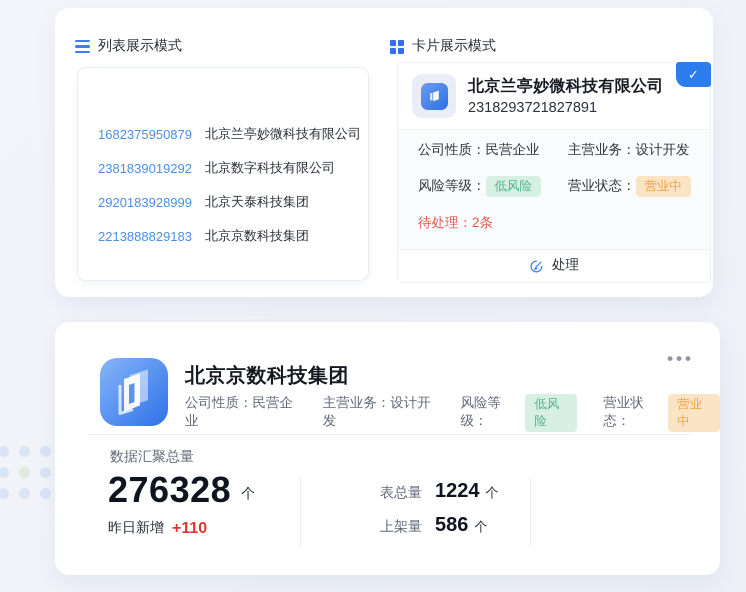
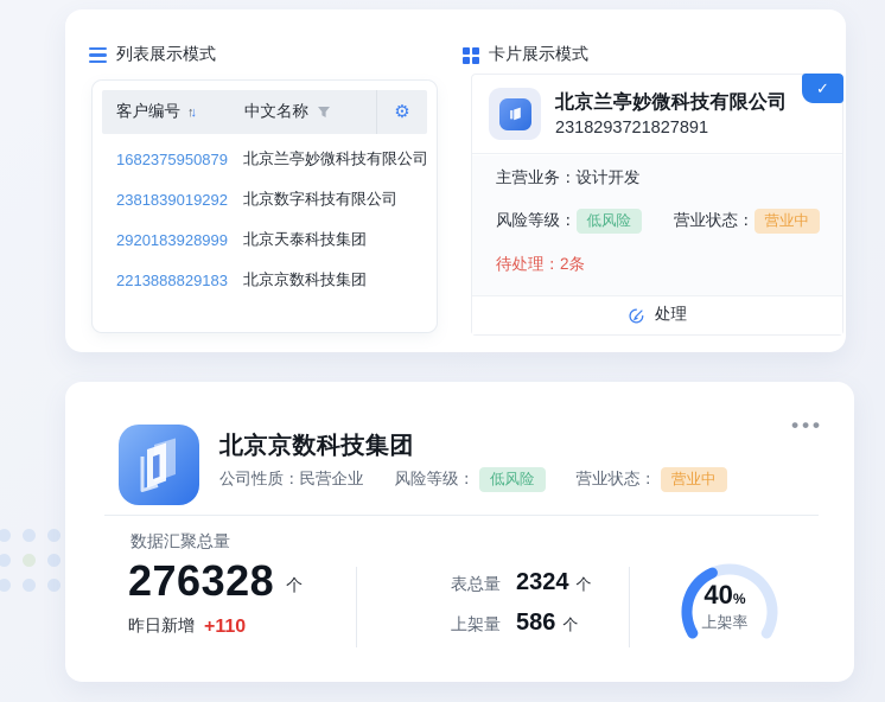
  列表展示模式
+ 客户编号
+ ↑↓
+ 中文名称
+ ⚙
  1682375950879
  北京兰亭妙微科技有限公司
  2381839019292
  北京数字科技有限公司
  2920183928999
  北京天泰科技集团
  2213888829183
  北京京数科技集团
  卡片展示模式
  ✓
  北京兰亭妙微科技有限公司
  2318293721827891
- 公司性质：
- 民营企业
  主营业务：
  设计开发
  风险等级：
  低风险
  营业状态：
  营业中
  待处理：2条
  处理
  北京京数科技集团
  •••
  公司性质：民营企业
- 主营业务：设计开发
  风险等级：
  低风险
  营业状态：
  营业中
  数据汇聚总量
  276328
  个
  昨日新增
  +110
  表总量
- 1224
+ 2324
  个
  上架量
  586
  个
+ 40%
+ 上架率
